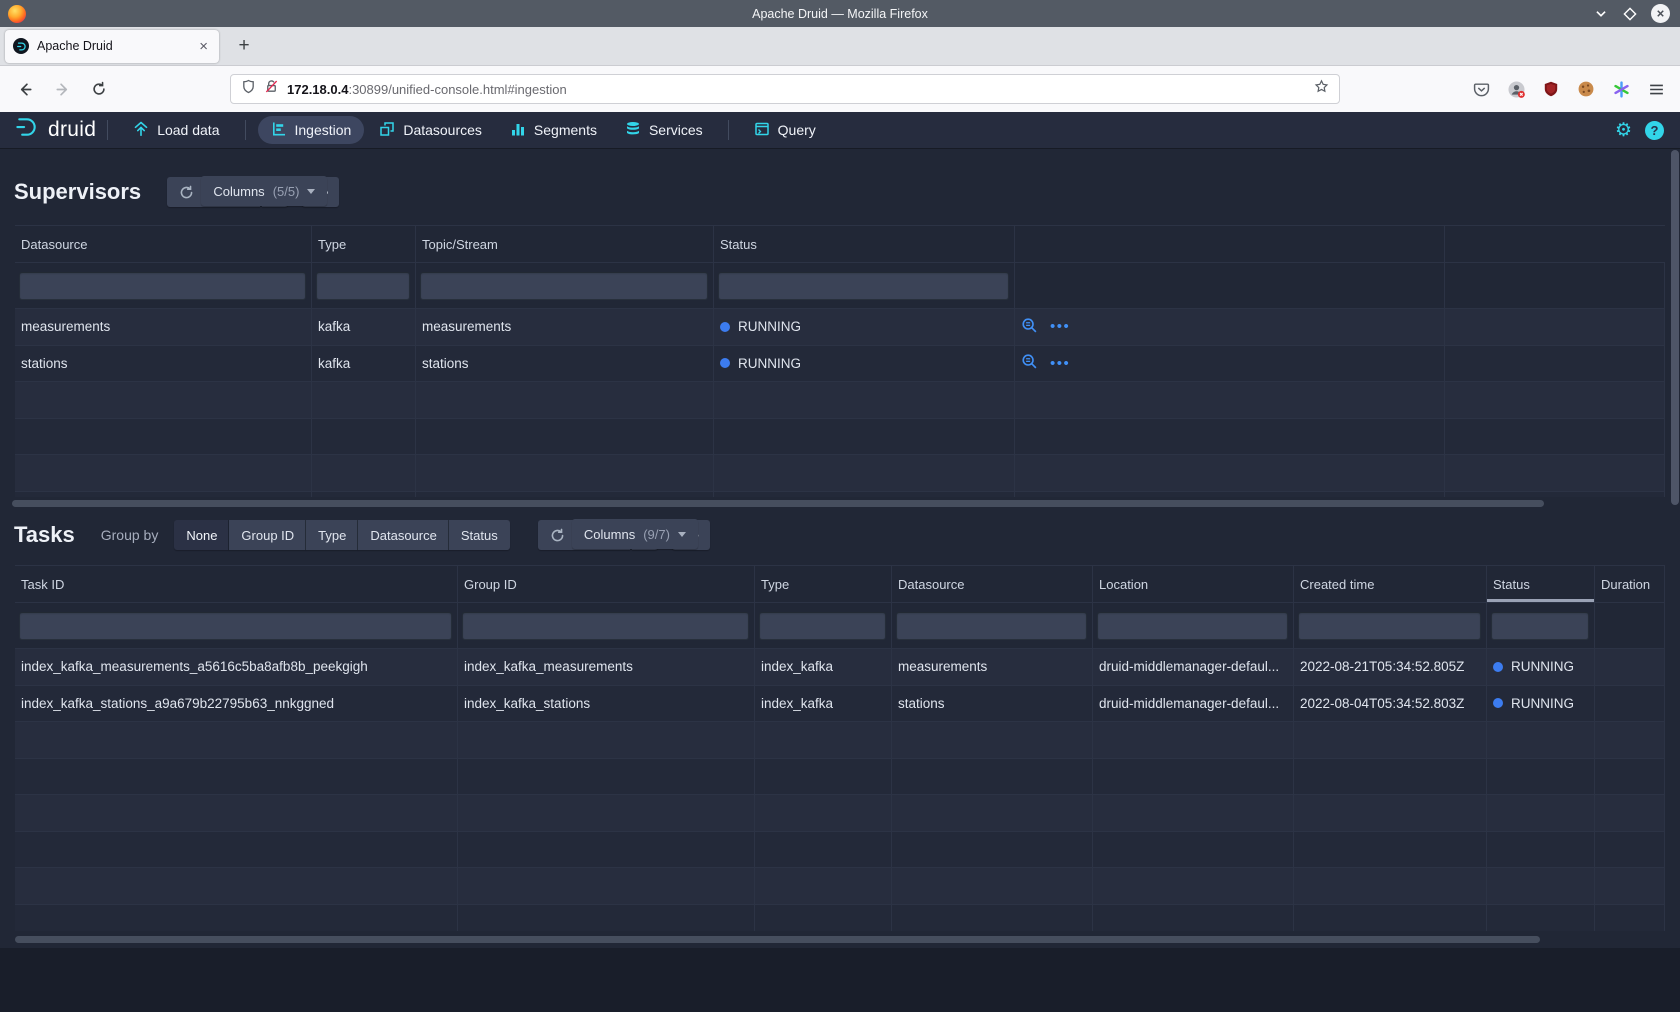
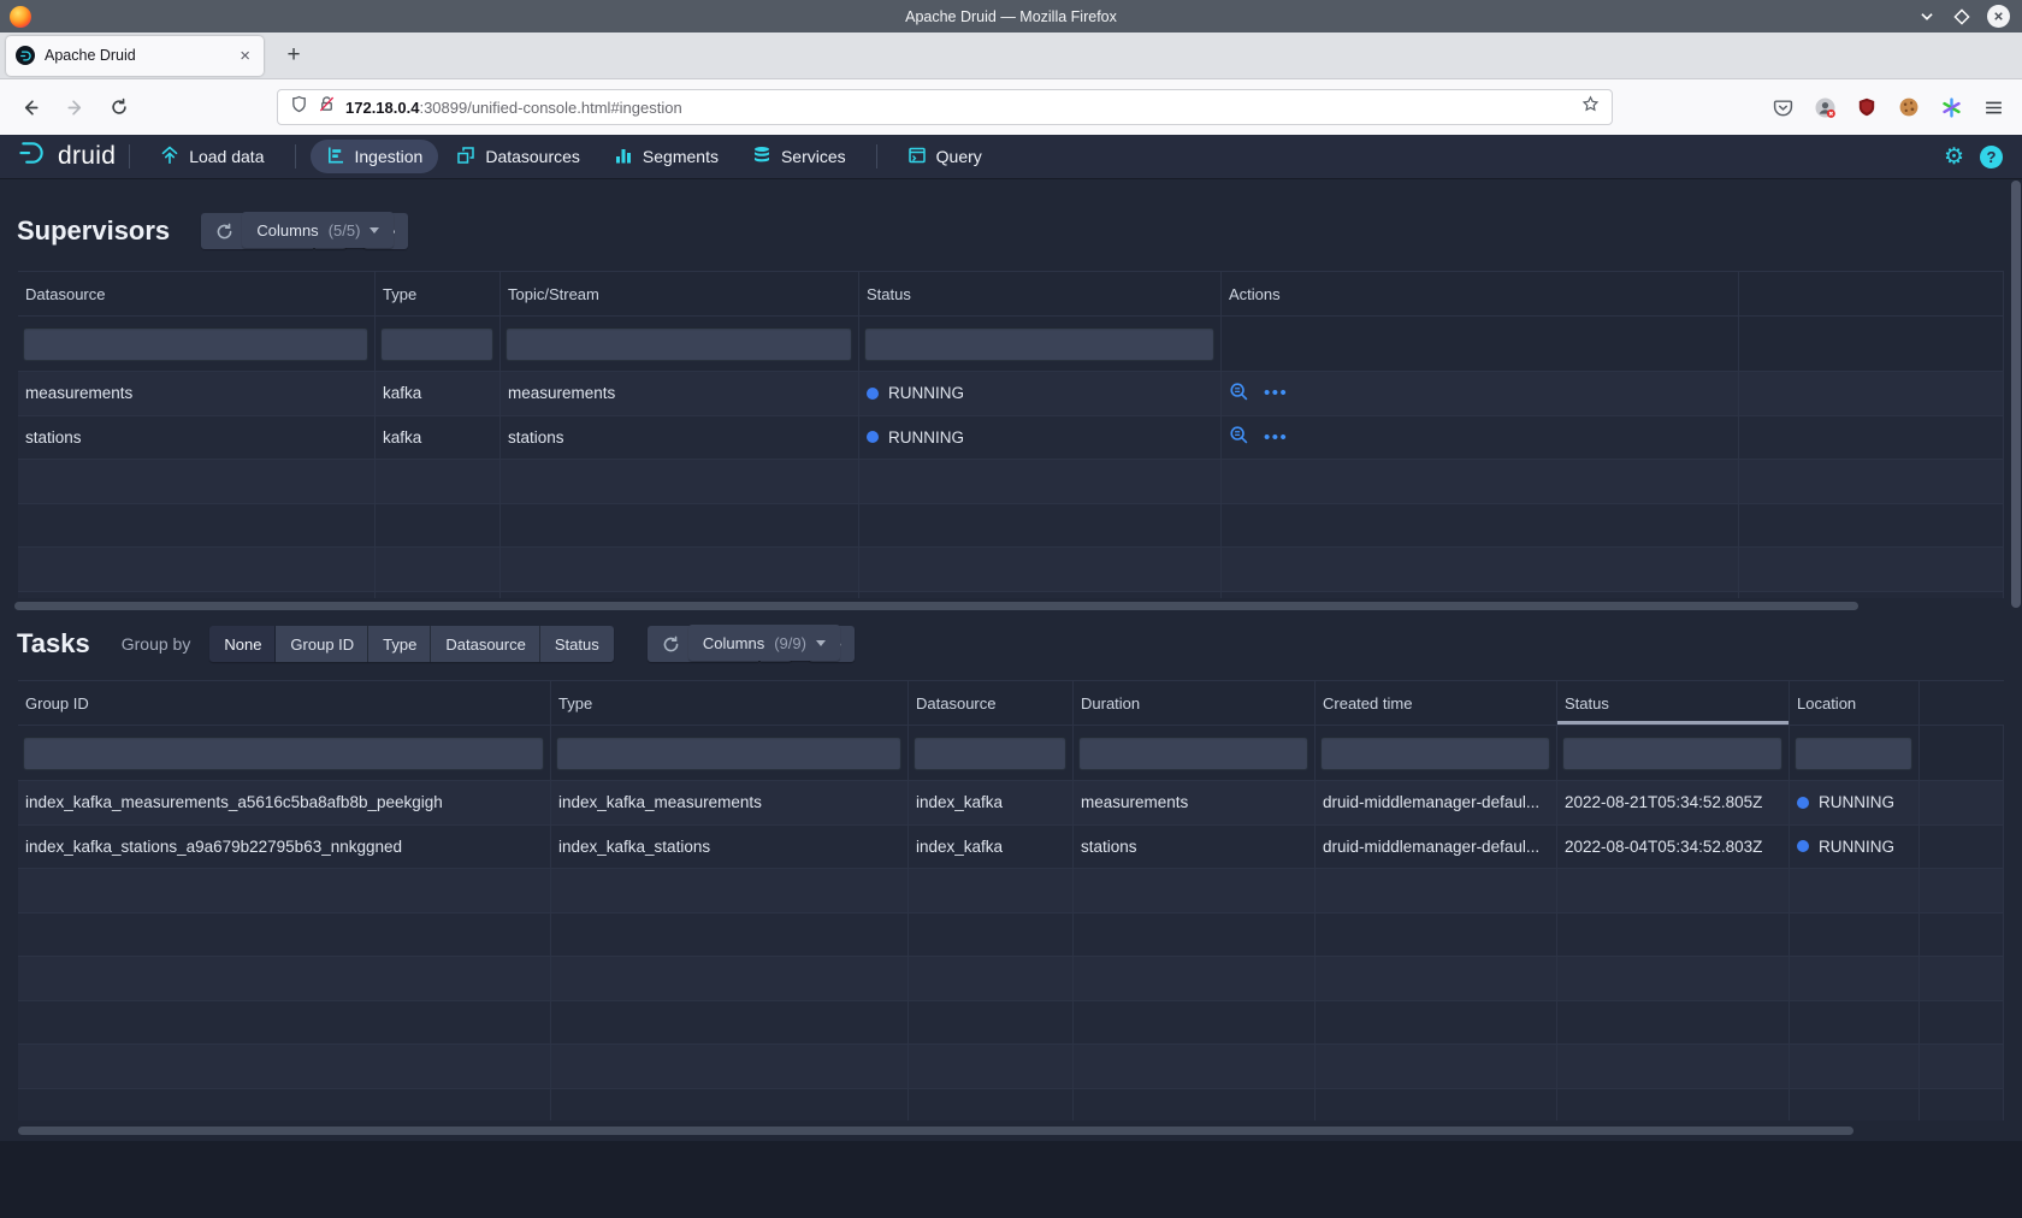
  Apache Druid — Mozilla Firefox
  Apache Druid
  ×
  +
  172.18.0.4:30899/unified-console.html#ingestion
  druid
  Load data
  Ingestion
  Datasources
  Segments
  Services
  Query
  ⚙
  ?
  Supervisors
  Columns
  (5/5)
  Datasource
  Type
  Topic/Stream
  Status
+ Actions
  measurements
  kafka
  measurements
  RUNNING
  •••
  stations
  kafka
  stations
  RUNNING
  •••
  Tasks
  Group by
  None
  Group ID
  Type
  Datasource
  Status
  Columns
- (9/7)
+ (9/9)
- Task ID
  Group ID
  Type
  Datasource
- Location
+ Duration
  Created time
  Status
- Duration
+ Location
  index_kafka_measurements_a5616c5ba8afb8b_peekgigh
  index_kafka_measurements
  index_kafka
  measurements
  druid-middlemanager-defaul...
  2022-08-21T05:34:52.805Z
  RUNNING
  index_kafka_stations_a9a679b22795b63_nnkggned
  index_kafka_stations
  index_kafka
  stations
  druid-middlemanager-defaul...
  2022-08-04T05:34:52.803Z
  RUNNING
